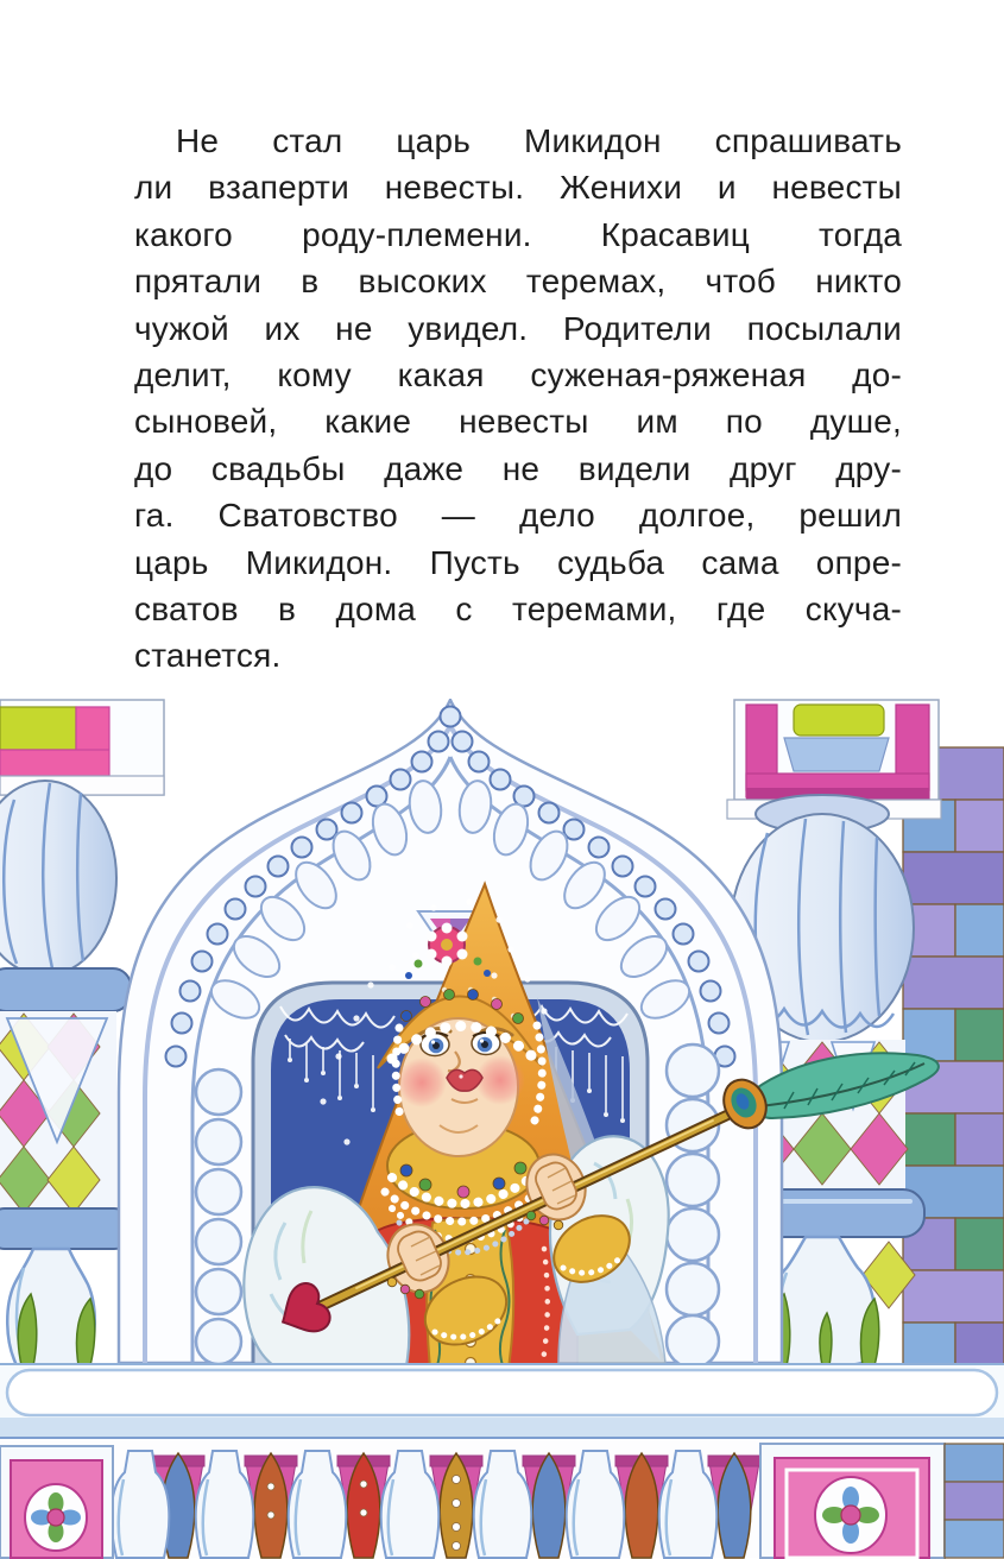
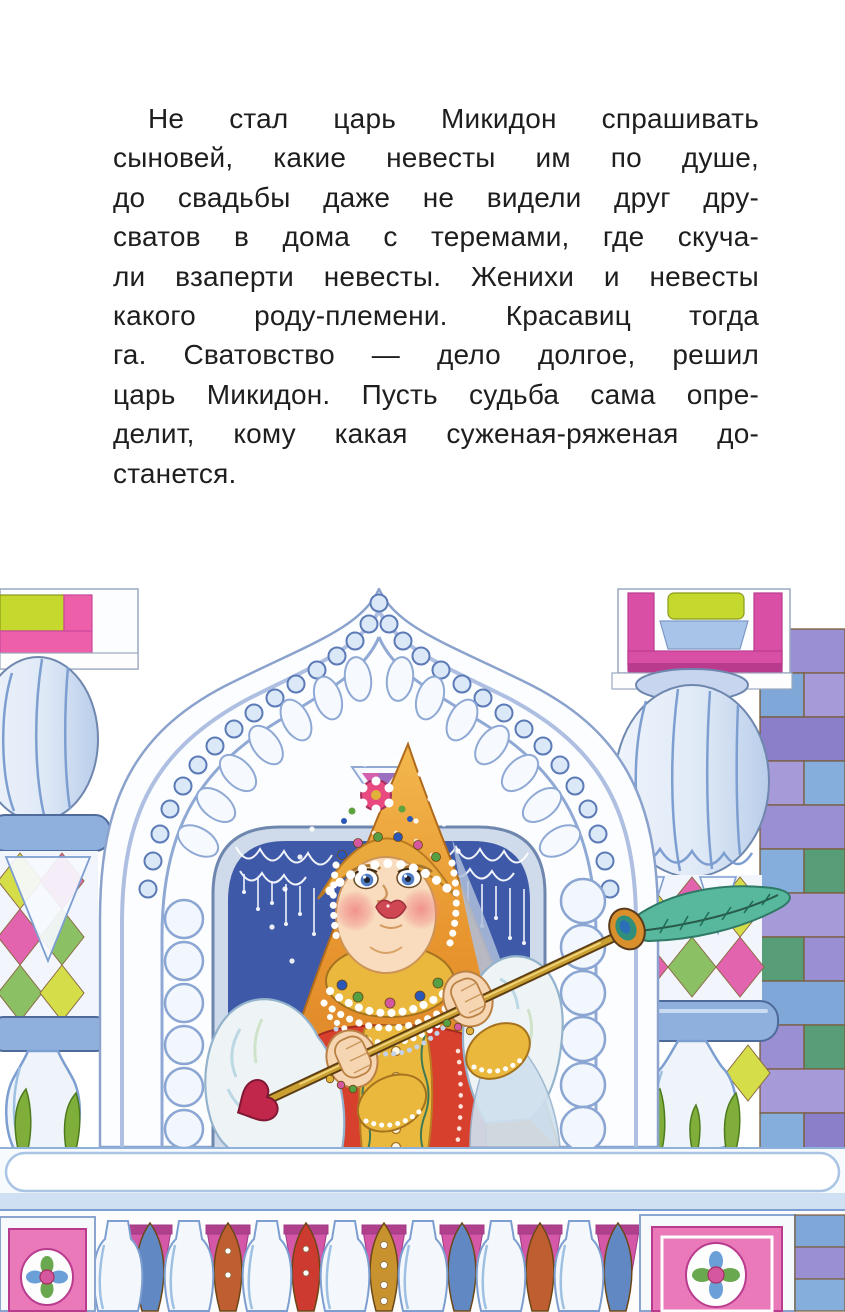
  Не стал царь Микидон спрашивать
- ли взаперти невесты. Женихи и невесты
+ сыновей, какие невесты им по душе,
- какого роду-племени. Красавиц тогда
+ до свадьбы даже не видели друг дру-
- прятали в высоких теремах, чтоб никто
- чужой их не увидел. Родители посылали
- делит, кому какая суженая-ряженая до-
+ сватов в дома с теремами, где скуча-
- сыновей, какие невесты им по душе,
+ ли взаперти невесты. Женихи и невесты
- до свадьбы даже не видели друг дру-
+ какого роду-племени. Красавиц тогда
  га. Сватовство — дело долгое, решил
  царь Микидон. Пусть судьба сама опре-
- сватов в дома с теремами, где скуча-
+ делит, кому какая суженая-ряженая до-
  станется.
